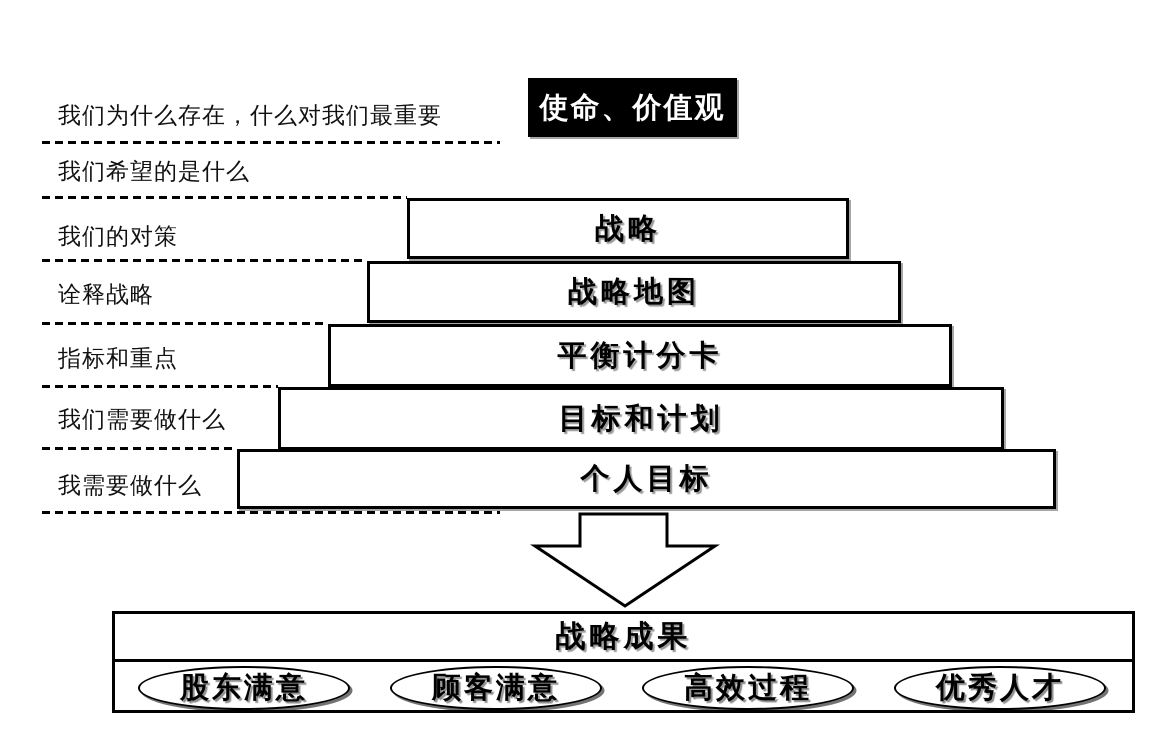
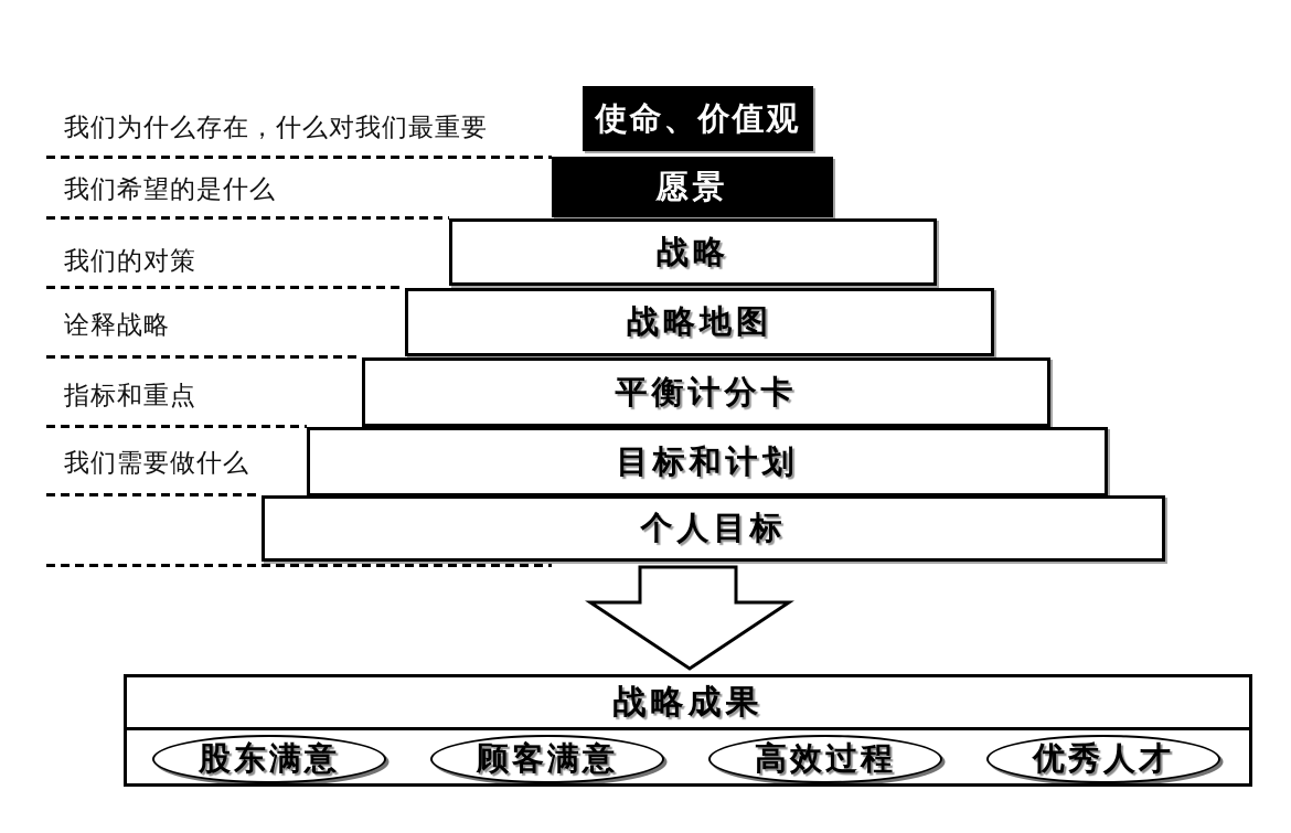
  我们为什么存在，什么对我们最重要
  我们希望的是什么
  我们的对策
  诠释战略
  指标和重点
  我们需要做什么
- 我需要做什么
  使命、价值观
+ 愿景
  战略
  战略地图
  平衡计分卡
  目标和计划
  个人目标
  战略成果
  股东满意
  顾客满意
  高效过程
  优秀人才
